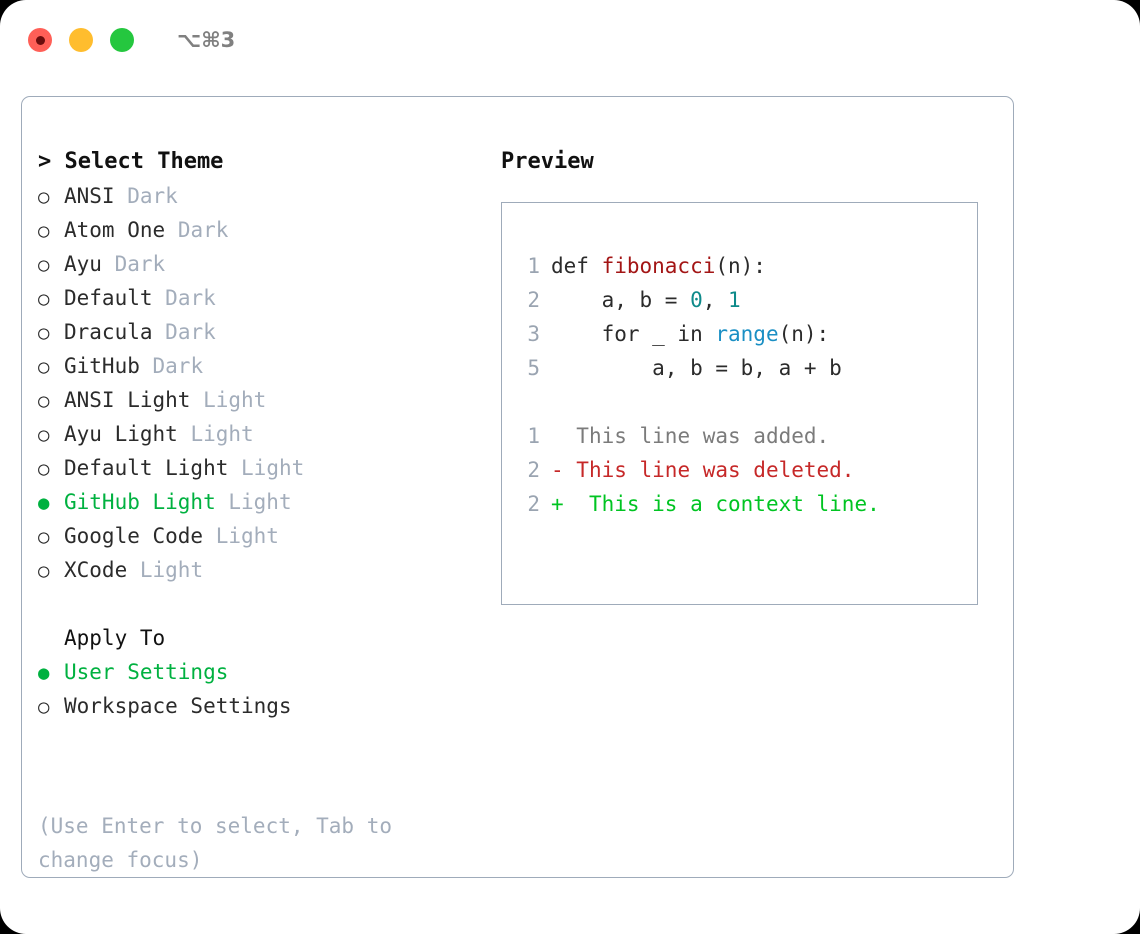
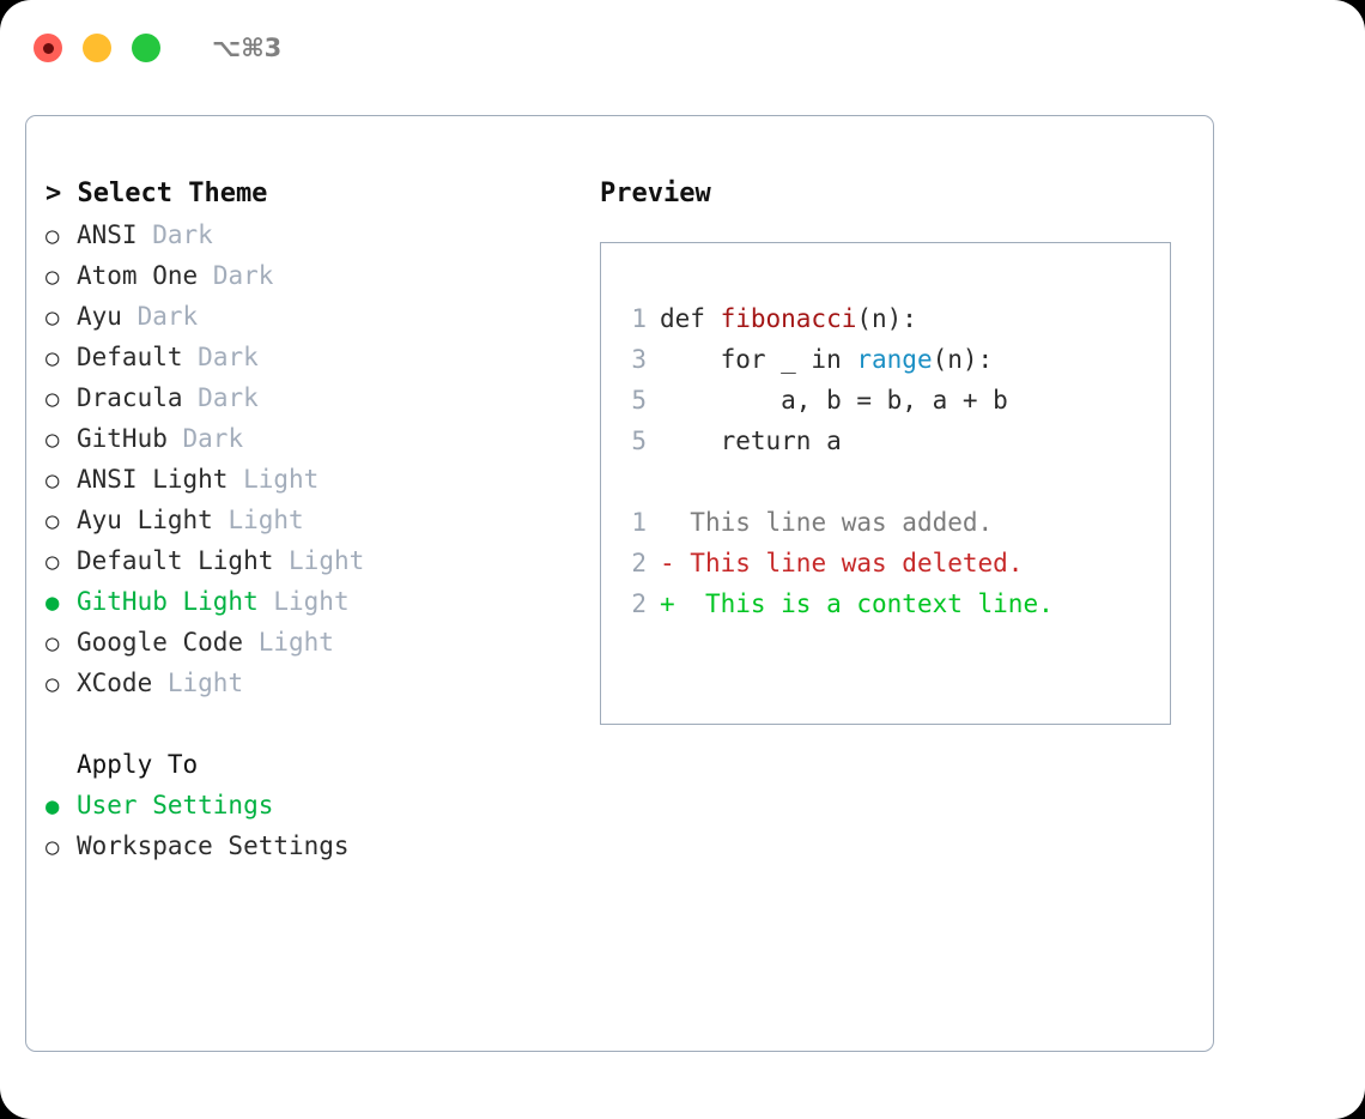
  ⌥⌘3
  > Select Theme
  ○ ANSI Dark
  ○ Atom One Dark
  ○ Ayu Dark
  ○ Default Dark
  ○ Dracula Dark
  ○ GitHub Dark
  ○ ANSI Light Light
  ○ Ayu Light Light
  ○ Default Light Light
  ● GitHub Light Light
  ○ Google Code Light
  ○ XCode Light
  Apply To
  ● User Settings
  ○ Workspace Settings
- (Use Enter to select, Tab to change focus)
  Preview
  1 def fibonacci(n):
- 2 a, b = 0, 1
  3 for _ in range(n):
  5 a, b = b, a + b
+ 5 return a
  1 This line was added.
  2 - This line was deleted.
  2 + This is a context line.
